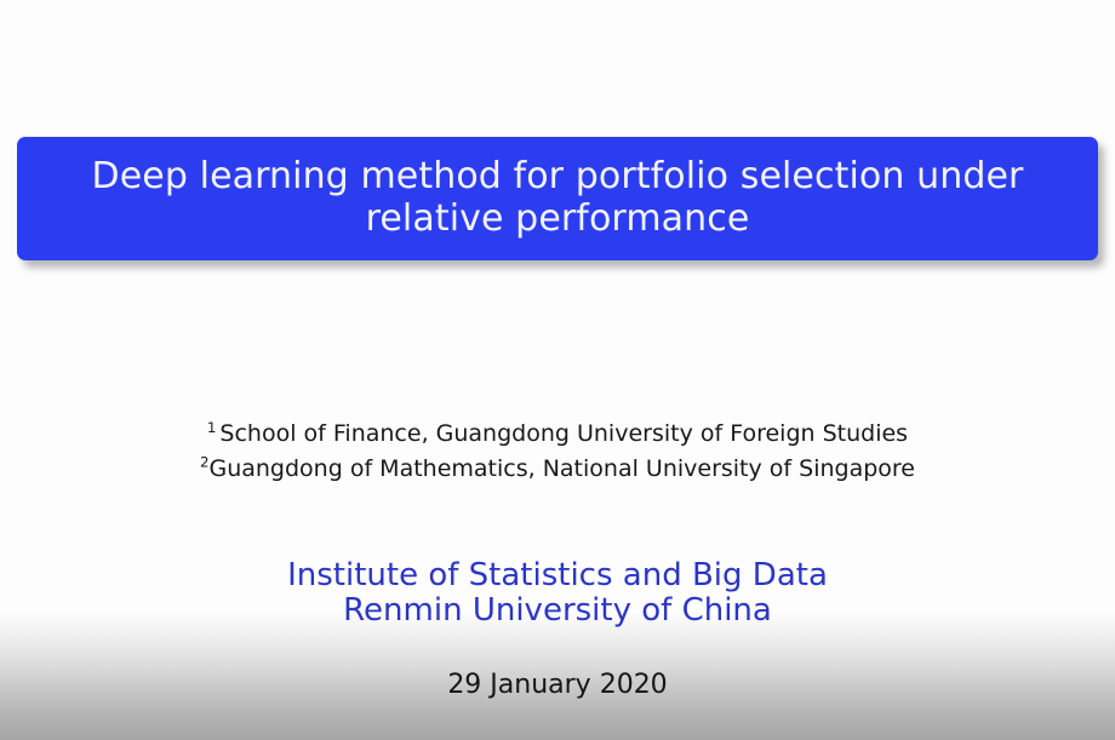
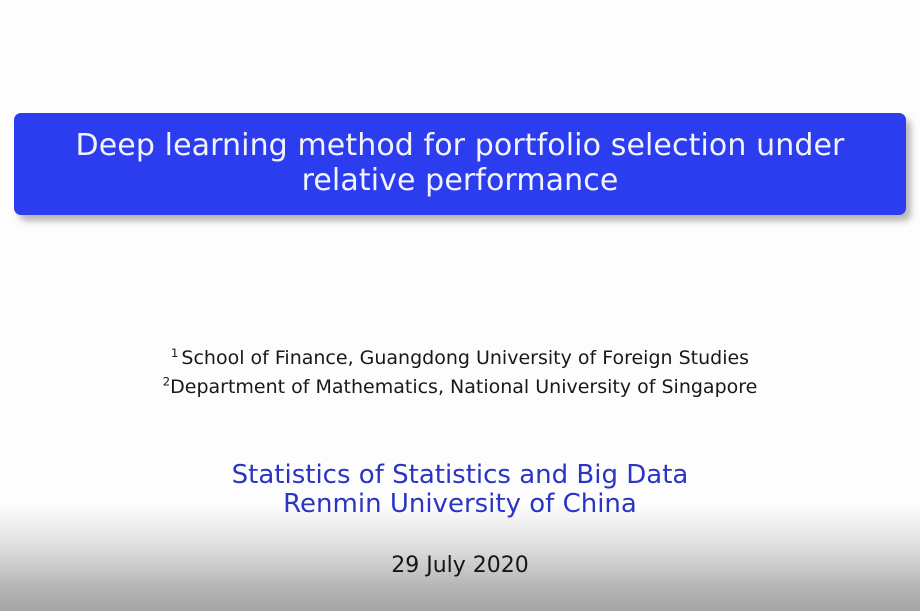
  Deep learning method for portfolio selection under
  relative performance
  1 School of Finance, Guangdong University of Foreign Studies
- 2Guangdong of Mathematics, National University of Singapore
+ 2Department of Mathematics, National University of Singapore
- Institute of Statistics and Big Data
+ Statistics of Statistics and Big Data
  Renmin University of China
- 29 January 2020
+ 29 July 2020
